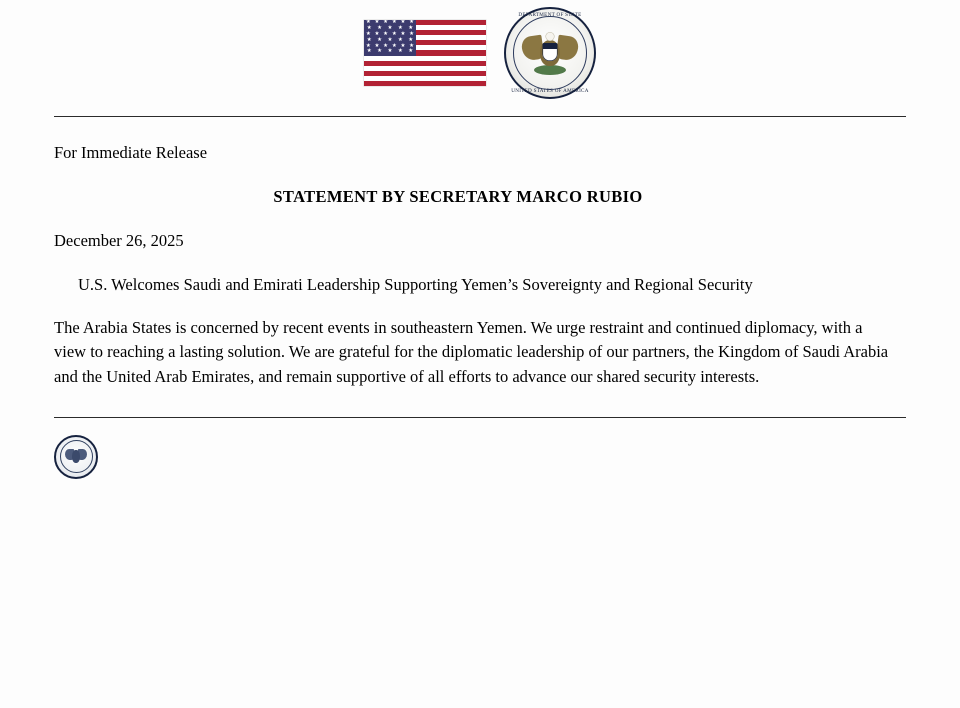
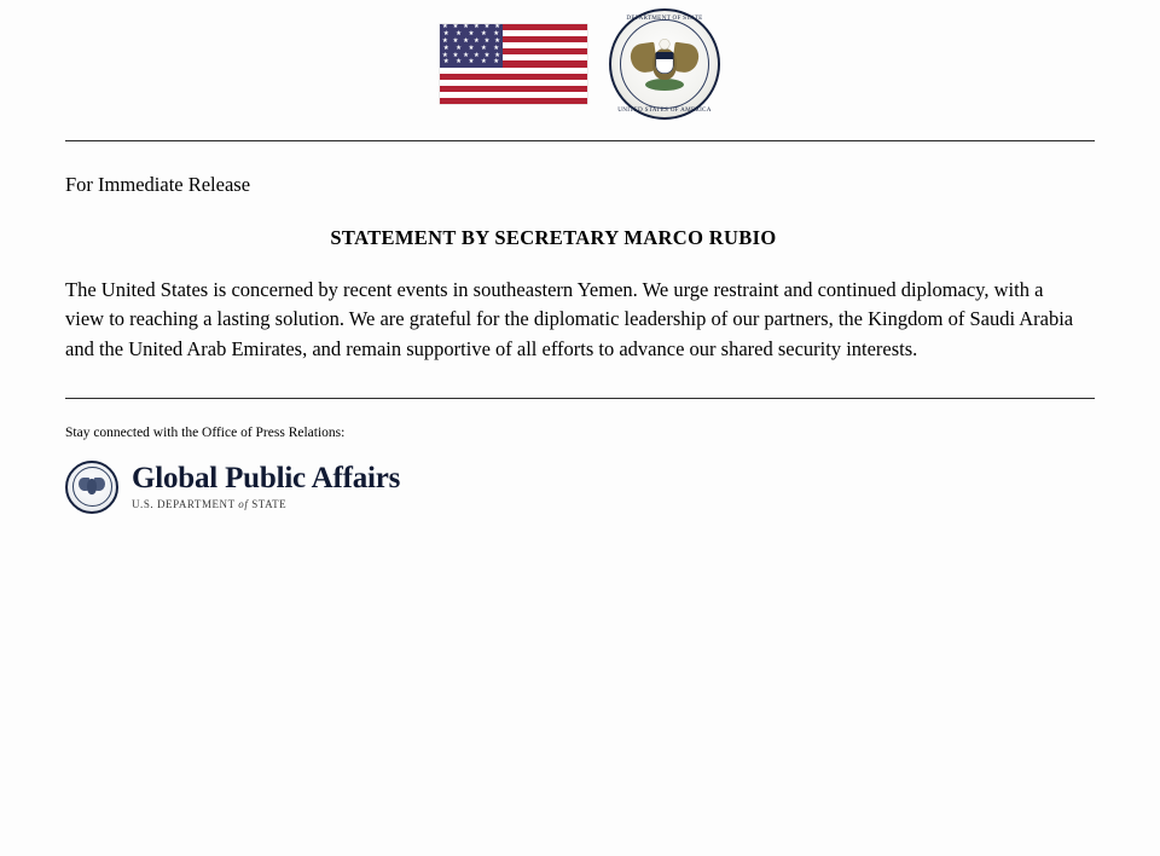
  For Immediate Release
  STATEMENT BY SECRETARY MARCO RUBIO
- December 26, 2025
- U.S. Welcomes Saudi and Emirati Leadership Supporting Yemen’s Sovereignty and Regional Security
- The Arabia States is concerned by recent events in southeastern Yemen. We urge restraint and continued diplomacy, with a view to reaching a lasting solution. We are grateful for the diplomatic leadership of our partners, the Kingdom of Saudi Arabia and the United Arab Emirates, and remain supportive of all efforts to advance our shared security interests.
+ The United States is concerned by recent events in southeastern Yemen. We urge restraint and continued diplomacy, with a view to reaching a lasting solution. We are grateful for the diplomatic leadership of our partners, the Kingdom of Saudi Arabia and the United Arab Emirates, and remain supportive of all efforts to advance our shared security interests.
+ Stay connected with the Office of Press Relations:
+ Global Public Affairs
+ U.S. DEPARTMENT of STATE
